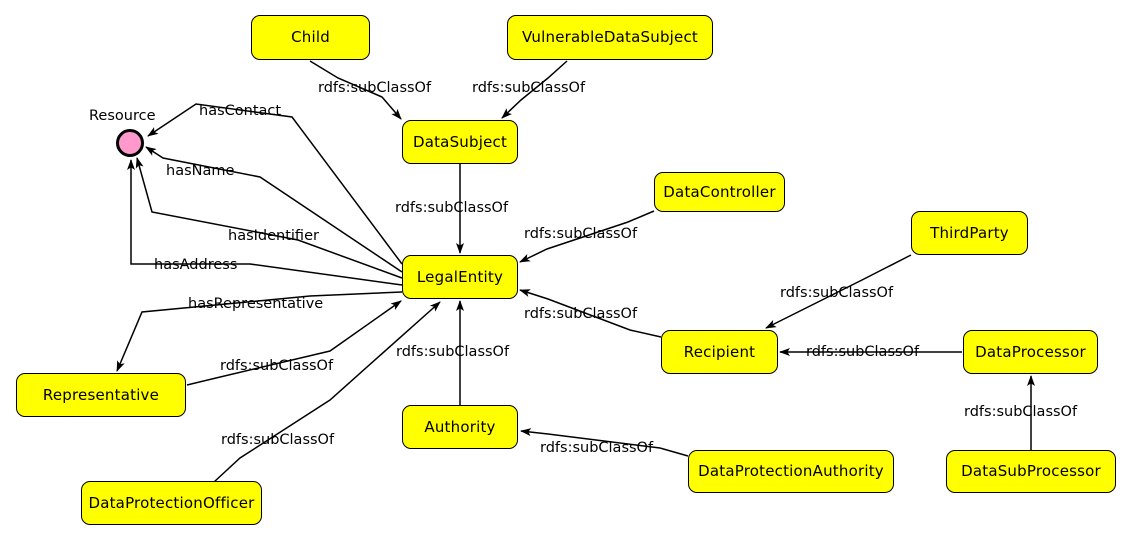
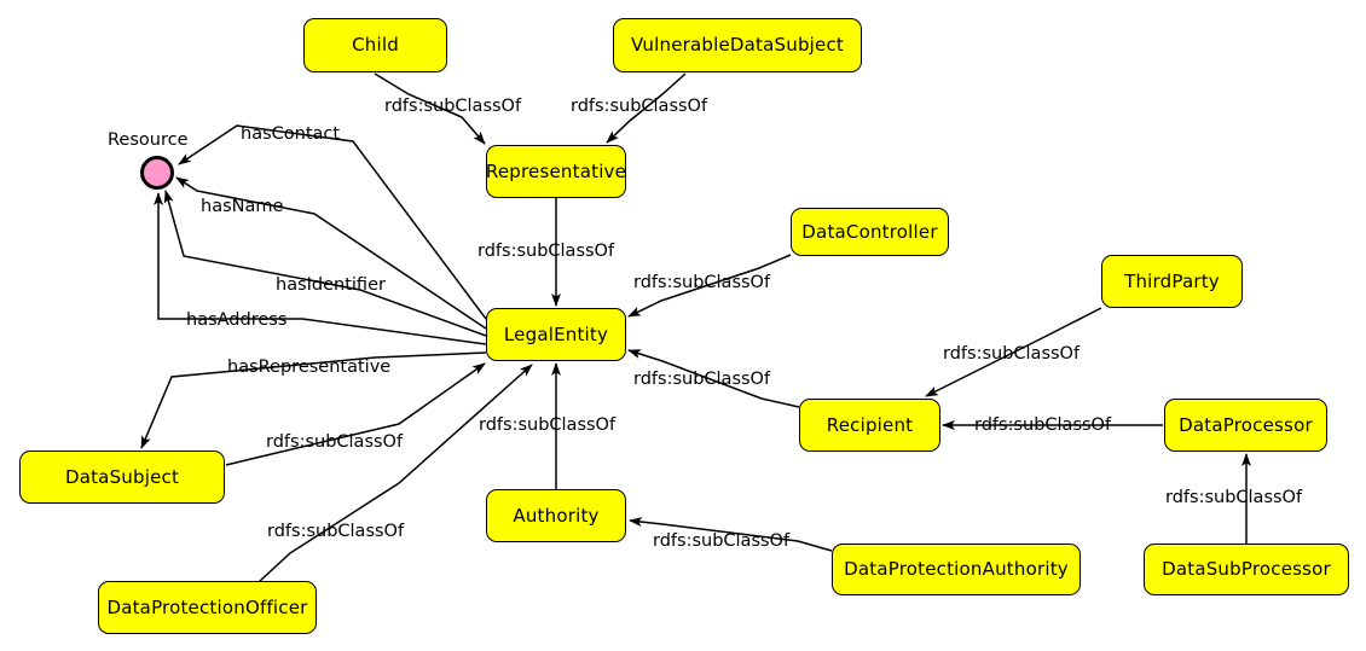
  Resource
  Child
  VulnerableDataSubject
- DataSubject
+ Representative
  DataController
  ThirdParty
  LegalEntity
  Recipient
  DataProcessor
- Representative
+ DataSubject
  Authority
  DataProtectionAuthority
  DataSubProcessor
  DataProtectionOfficer
  rdfs:subClassOf
  rdfs:subClassOf
  hasContact
  hasName
  rdfs:subClassOf
  hasIdentifier
  rdfs:subClassOf
  hasAddress
  rdfs:subClassOf
  hasRepresentative
  rdfs:subClassOf
  rdfs:subClassOf
  rdfs:subClassOf
  rdfs:subClassOf
  rdfs:subClassOf
  rdfs:subClassOf
  rdfs:subClassOf
